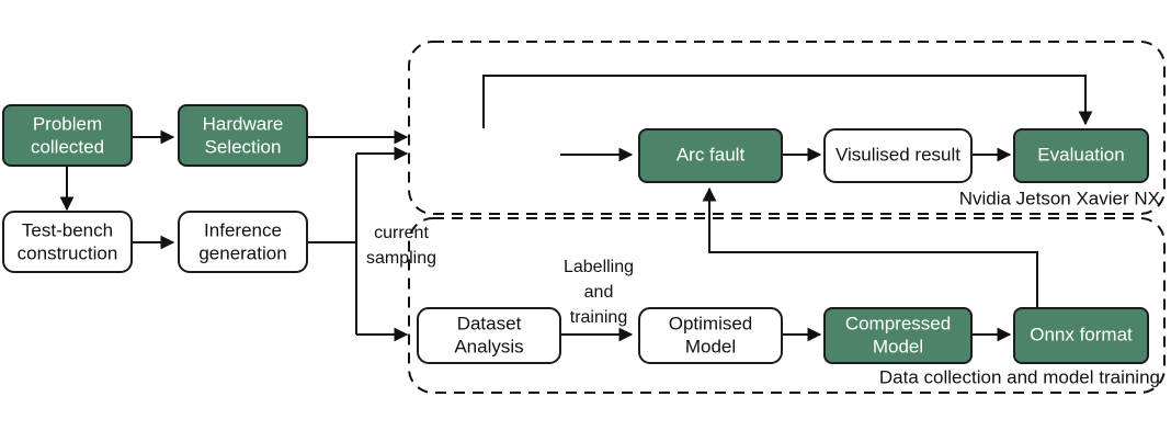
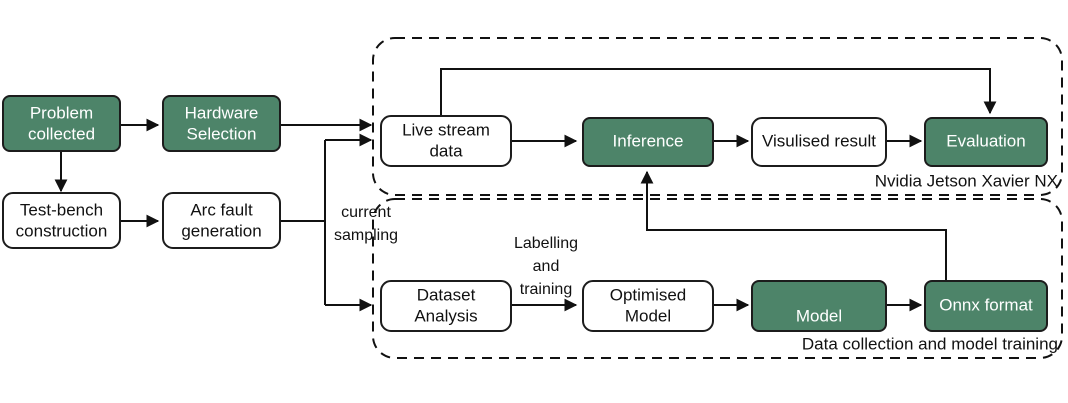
  Problem
  collected
  Hardware
  Selection
  Test-bench
  construction
- Inference
+ Arc fault
  generation
+ Live stream
+ data
- Arc fault
+ Inference
  Visulised result
  Evaluation
  Dataset
  Analysis
  Optimised
  Model
- Compressed
  Model
  Onnx format
  current
  sampling
  Labelling
  and
  training
  Nvidia Jetson Xavier NX
  Data collection and model training
